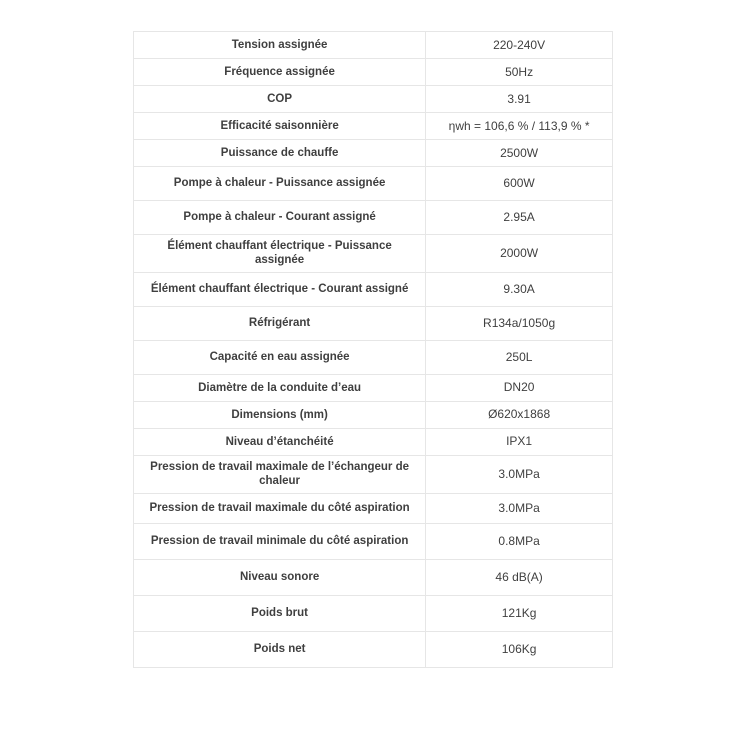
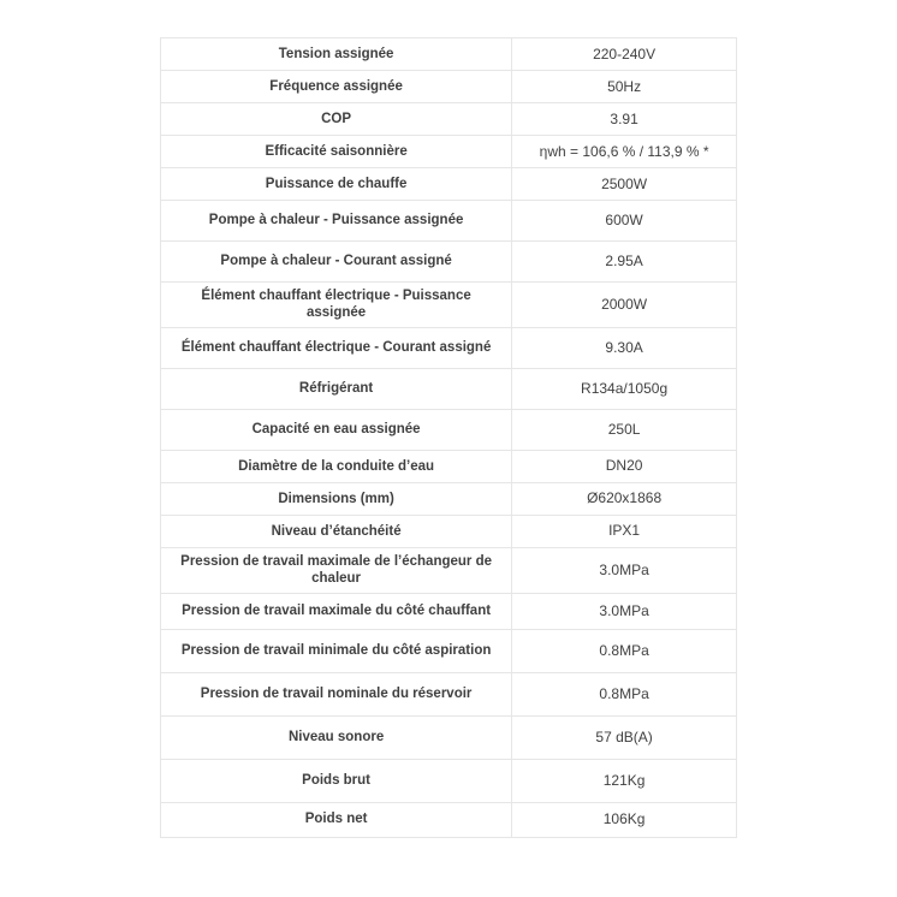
  Tension assignée	220-240V
  Fréquence assignée	50Hz
  COP	3.91
  Efficacité saisonnière	ηwh = 106,6 % / 113,9 % *
  Puissance de chauffe	2500W
  Pompe à chaleur - Puissance assignée	600W
  Pompe à chaleur - Courant assigné	2.95A
  Élément chauffant électrique - Puissance assignée	2000W
  Élément chauffant électrique - Courant assigné	9.30A
  Réfrigérant	R134a/1050g
  Capacité en eau assignée	250L
  Diamètre de la conduite d’eau	DN20
  Dimensions (mm)	Ø620x1868
  Niveau d’étanchéité	IPX1
  Pression de travail maximale de l’échangeur de chaleur	3.0MPa
- Pression de travail maximale du côté aspiration	3.0MPa
+ Pression de travail maximale du côté chauffant	3.0MPa
  Pression de travail minimale du côté aspiration	0.8MPa
+ Pression de travail nominale du réservoir	0.8MPa
- Niveau sonore	46 dB(A)
+ Niveau sonore	57 dB(A)
  Poids brut	121Kg
  Poids net	106Kg
